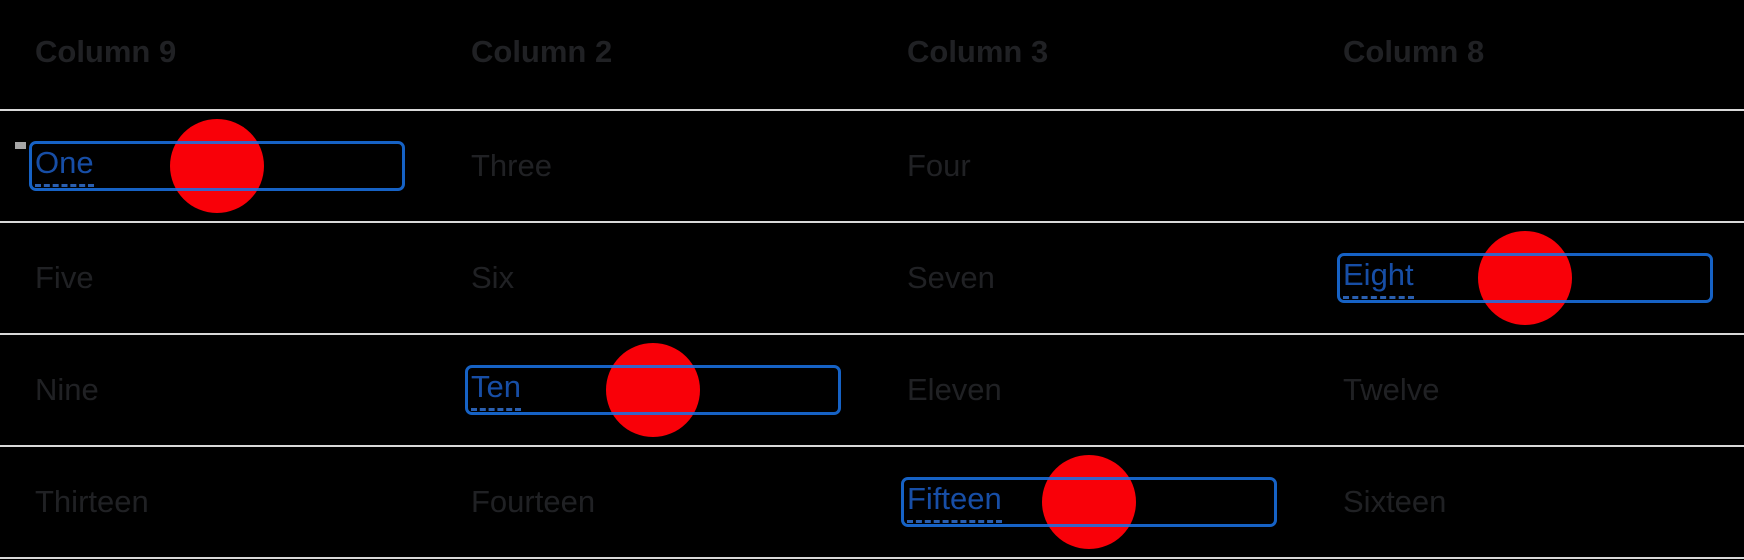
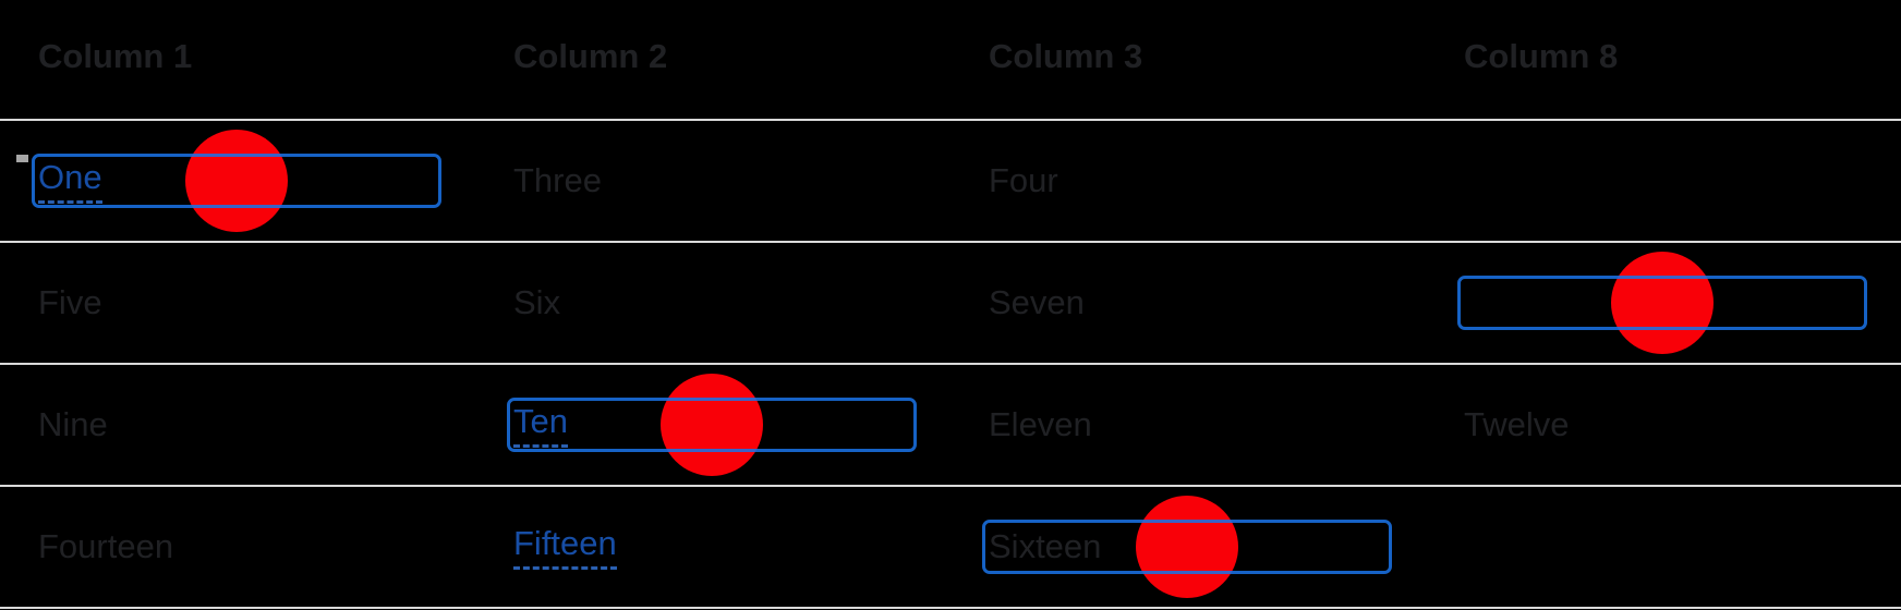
- Column 9
+ Column 1
  Column 2
  Column 3
  Column 8
  One
  Three
  Four
  Five
  Six
  Seven
- Eight
  Nine
  Ten
  Eleven
  Twelve
- Thirteen
  Fourteen
  Fifteen
  Sixteen
